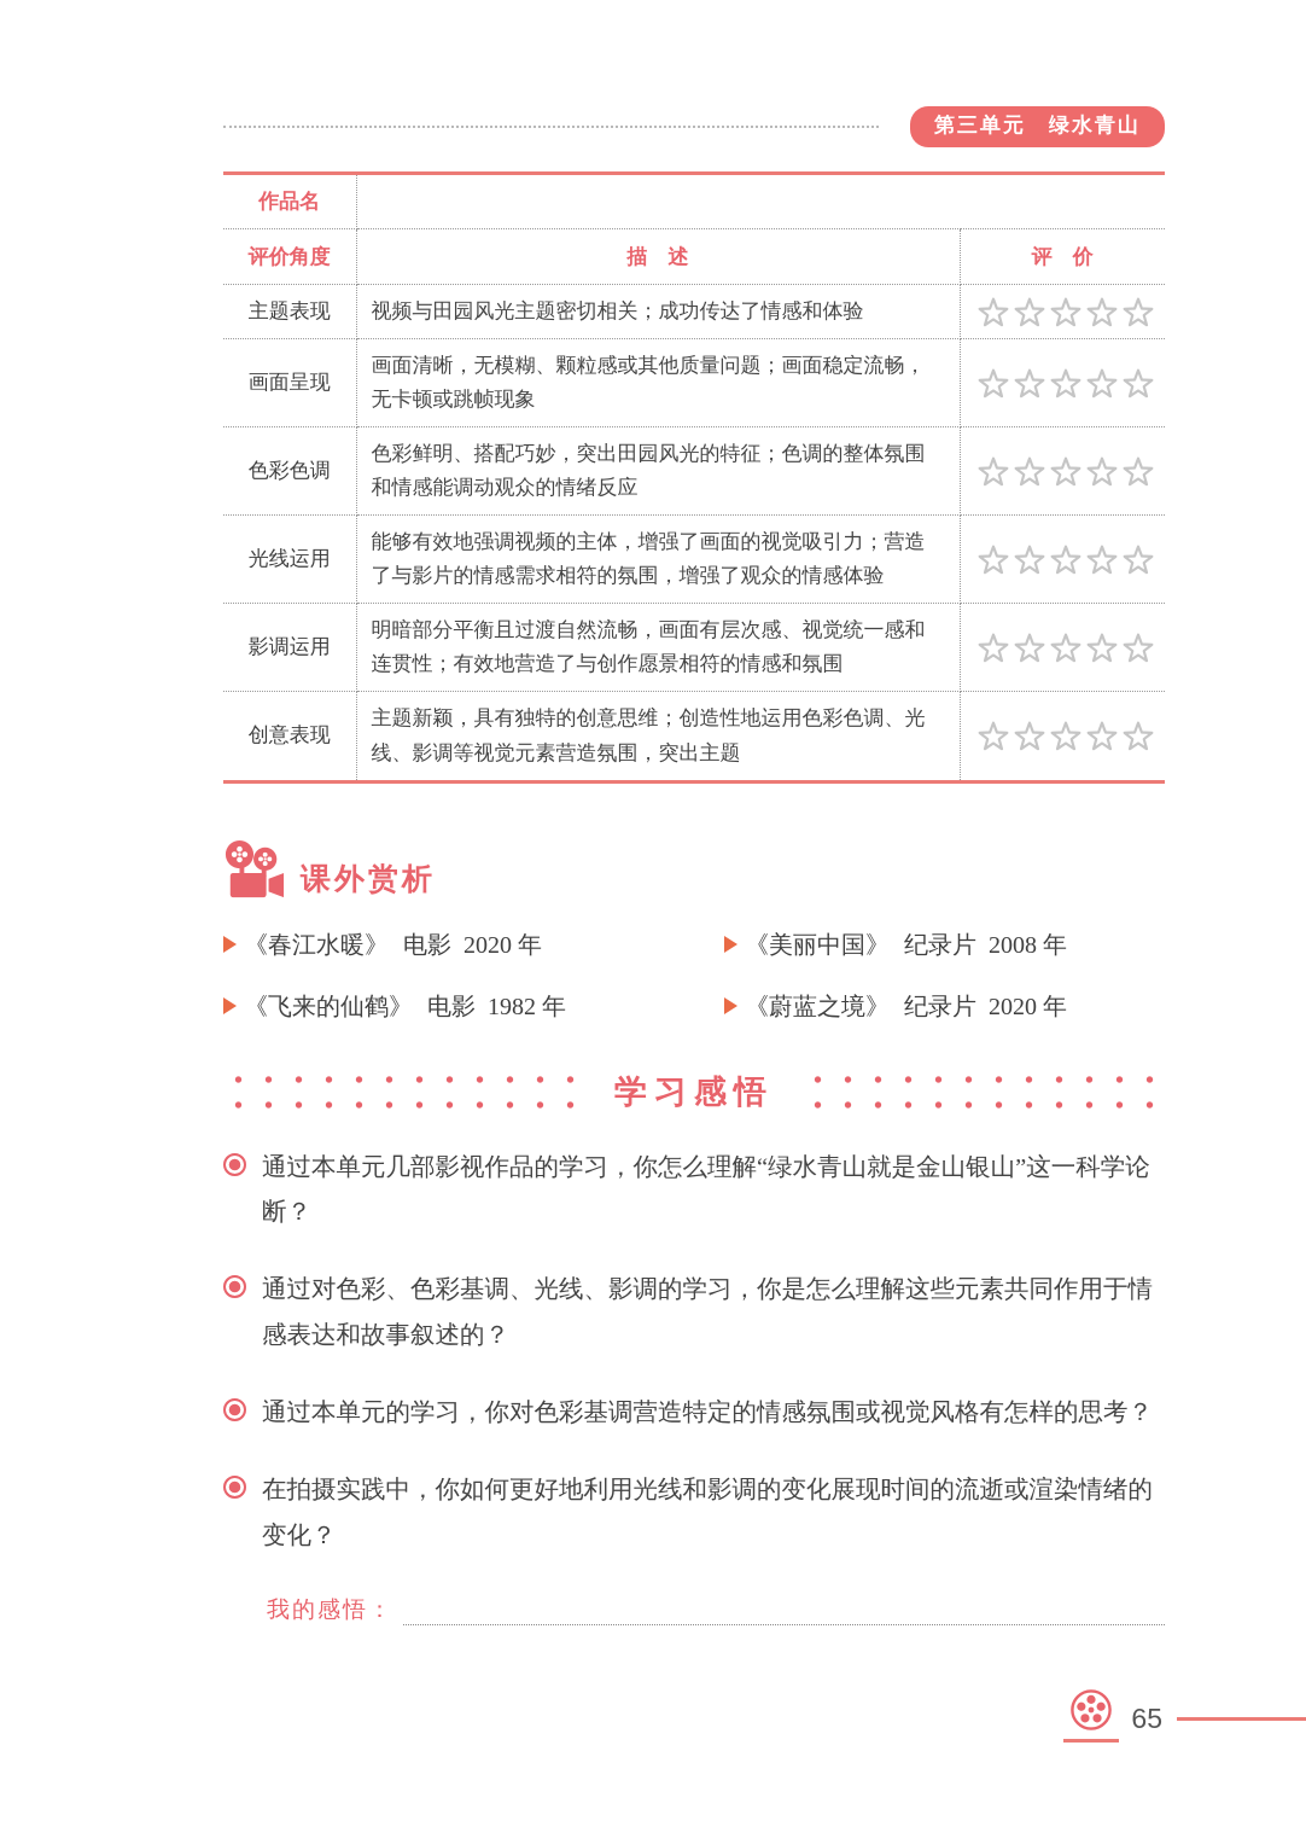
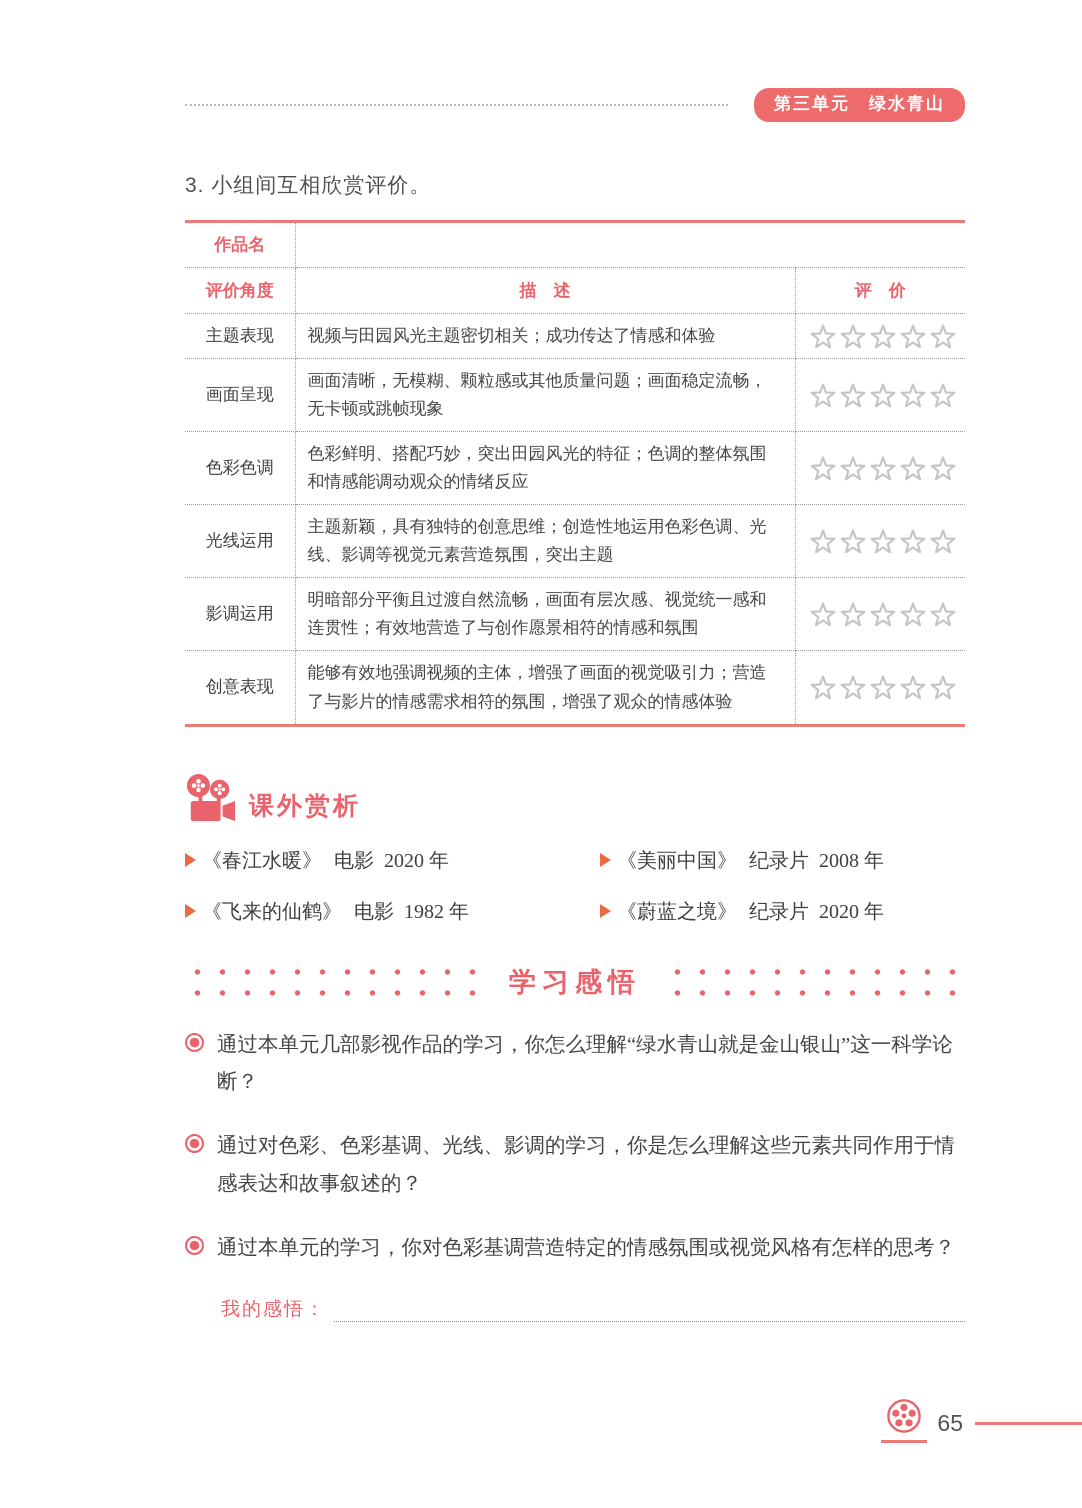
  第三单元 绿水青山
+ 3. 小组间互相欣赏评价。
  作品名
  评价角度	描 述	评 价
  主题表现	视频与田园风光主题密切相关；成功传达了情感和体验
  画面呈现	画面清晰，无模糊、颗粒感或其他质量问题；画面稳定流畅，无卡顿或跳帧现象
  色彩色调	色彩鲜明、搭配巧妙，突出田园风光的特征；色调的整体氛围和情感能调动观众的情绪反应
- 光线运用	能够有效地强调视频的主体，增强了画面的视觉吸引力；营造了与影片的情感需求相符的氛围，增强了观众的情感体验
+ 光线运用	主题新颖，具有独特的创意思维；创造性地运用色彩色调、光线、影调等视觉元素营造氛围，突出主题
  影调运用	明暗部分平衡且过渡自然流畅，画面有层次感、视觉统一感和连贯性；有效地营造了与创作愿景相符的情感和氛围
- 创意表现	主题新颖，具有独特的创意思维；创造性地运用色彩色调、光线、影调等视觉元素营造氛围，突出主题
+ 创意表现	能够有效地强调视频的主体，增强了画面的视觉吸引力；营造了与影片的情感需求相符的氛围，增强了观众的情感体验
  课外赏析
  《春江水暖》
  电影
  2020 年
  《美丽中国》
  纪录片
  2008 年
  《飞来的仙鹤》
  电影
  1982 年
  《蔚蓝之境》
  纪录片
  2020 年
  学习感悟
  通过本单元几部影视作品的学习，你怎么理解“绿水青山就是金山银山”这一科学论断？
  通过对色彩、色彩基调、光线、影调的学习，你是怎么理解这些元素共同作用于情感表达和故事叙述的？
  通过本单元的学习，你对色彩基调营造特定的情感氛围或视觉风格有怎样的思考？
- 在拍摄实践中，你如何更好地利用光线和影调的变化展现时间的流逝或渲染情绪的变化？
  我的感悟：
  65
